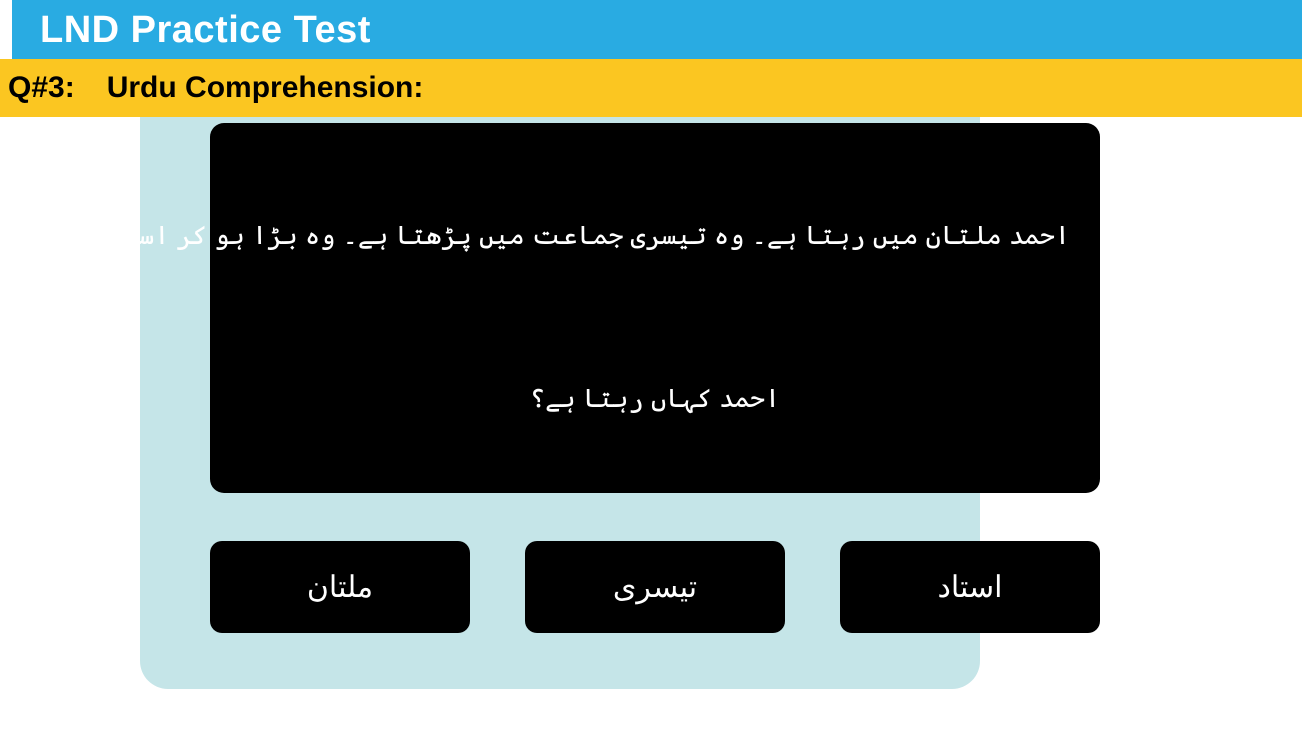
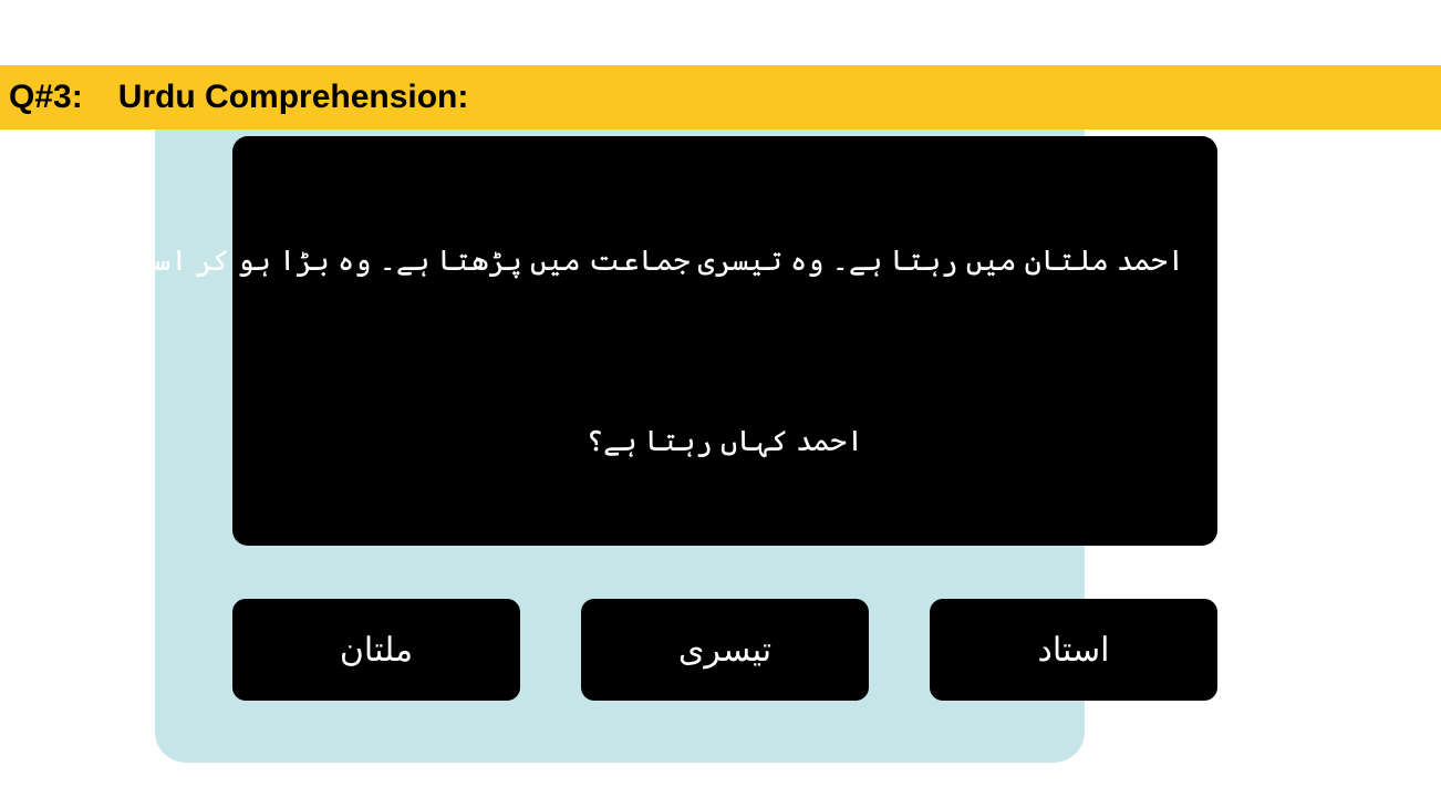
- LND Practice Test
  Q#3:
  Urdu Comprehension:
  احمد ملتان میں رہتا ہے۔ وہ تیسری جماعت میں پڑھتا ہے۔ وہ بڑا ہو کر اس
  احمد کہاں رہتا ہے؟
  ملتان
  تیسری
  استاد
